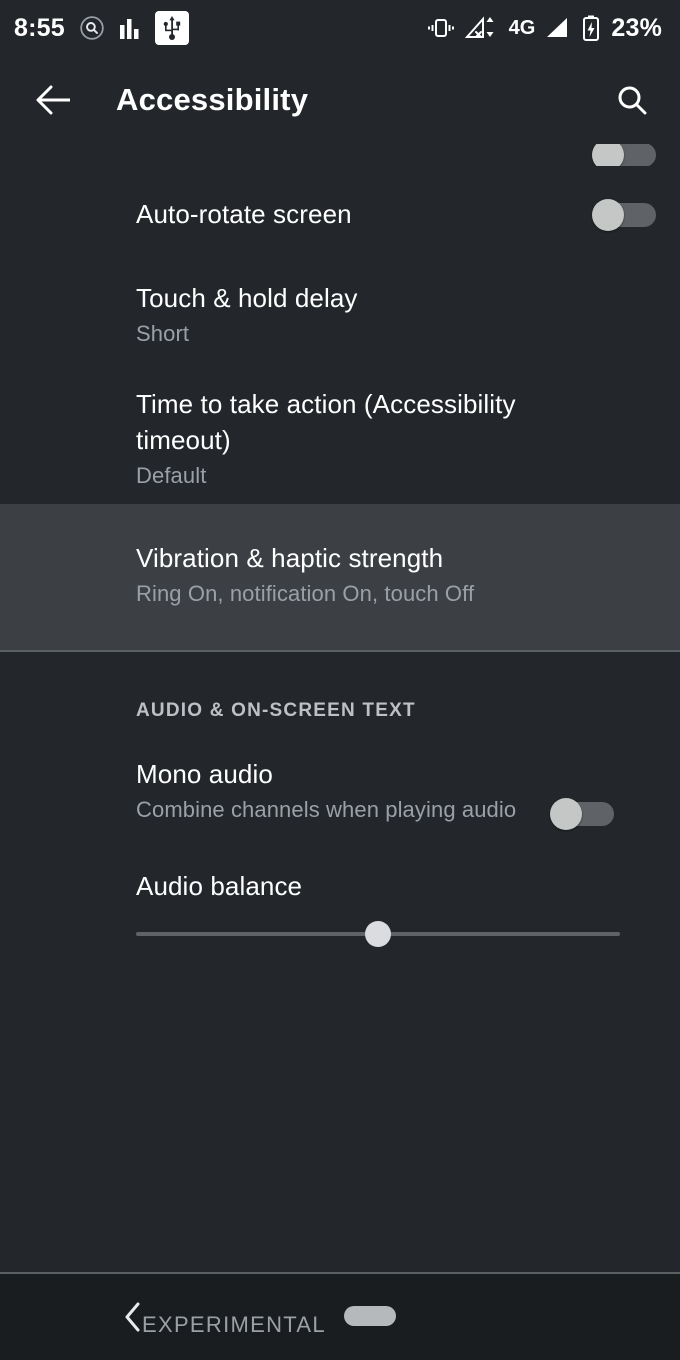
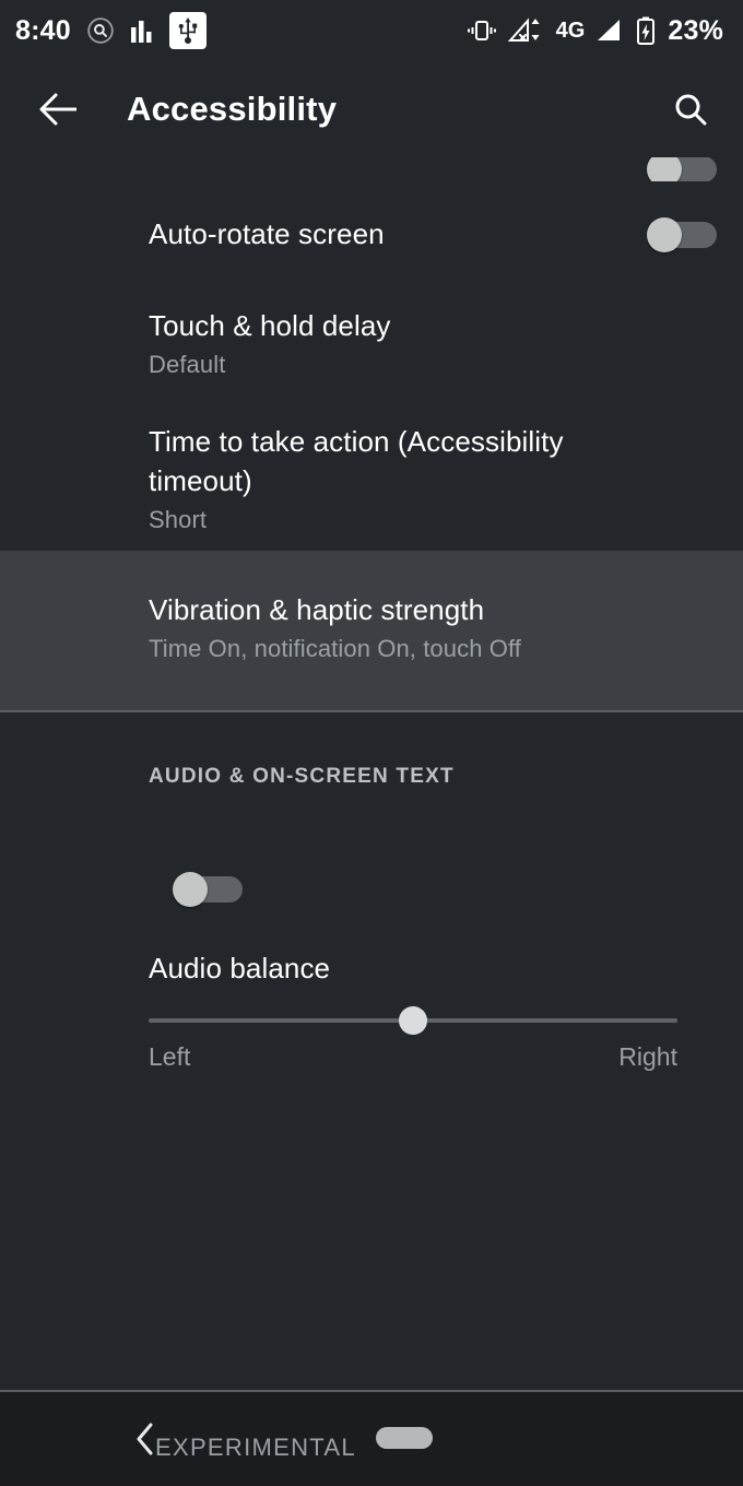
- 8:55
+ 8:40
  4G
  23%
  Accessibility
  Auto-rotate screen
  Touch & hold delay
- Short
+ Default
  Time to take action (Accessibility timeout)
- Default
+ Short
  Vibration & haptic strength
- Ring On, notification On, touch Off
+ Time On, notification On, touch Off
  AUDIO & ON-SCREEN TEXT
- Mono audio
- Combine channels when playing audio
  Audio balance
+ Left
+ Right
  EXPERIMENTAL
